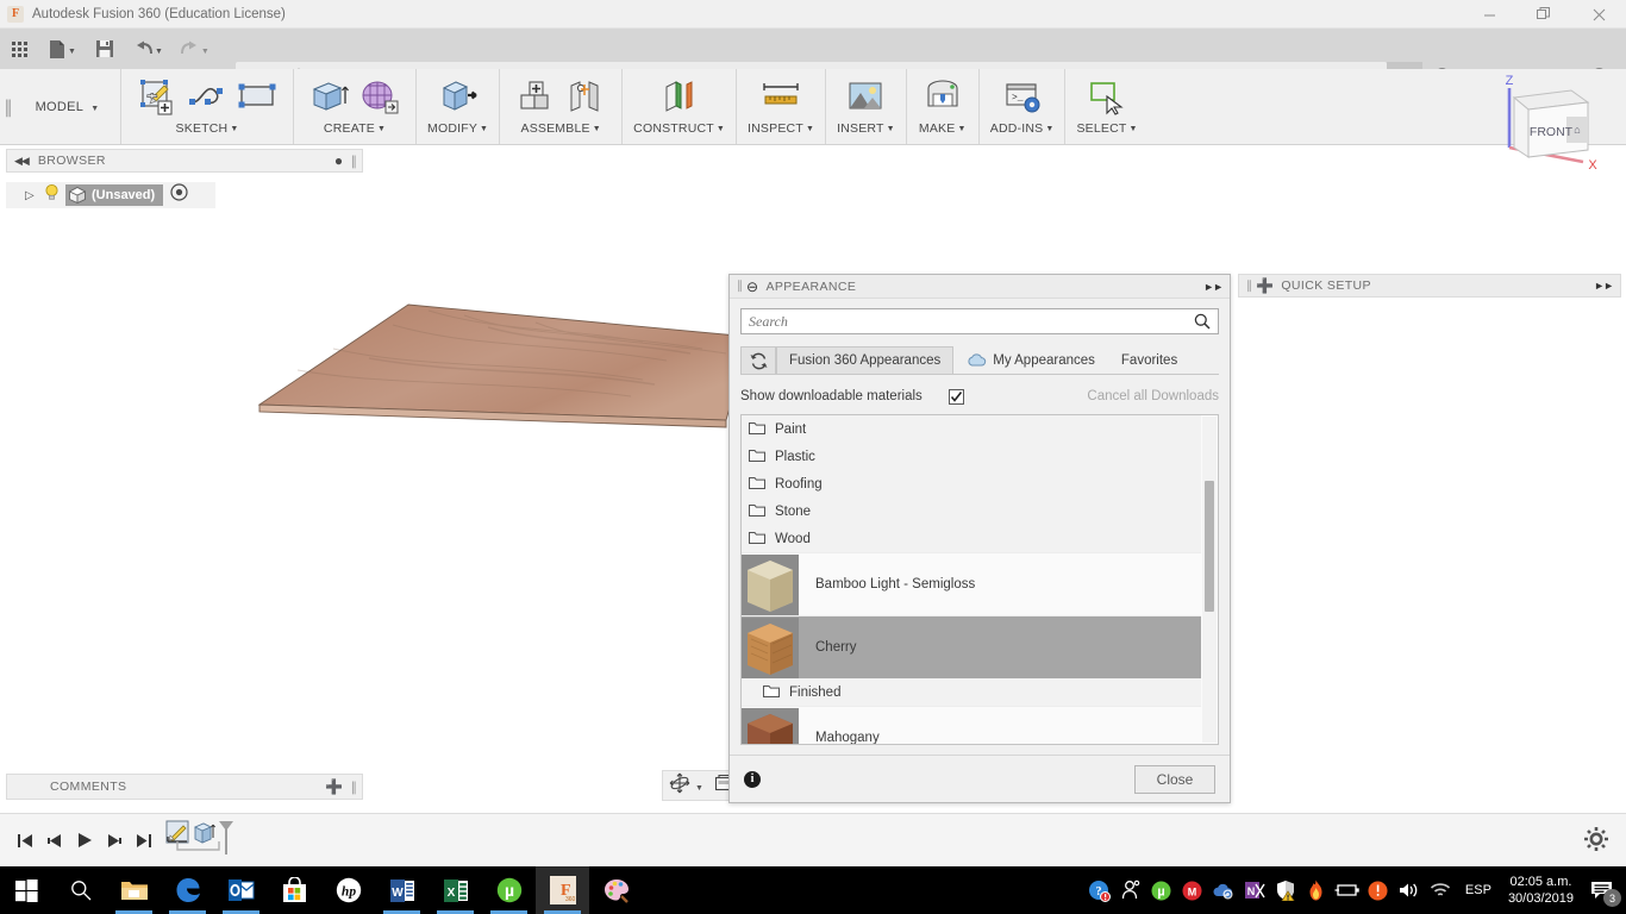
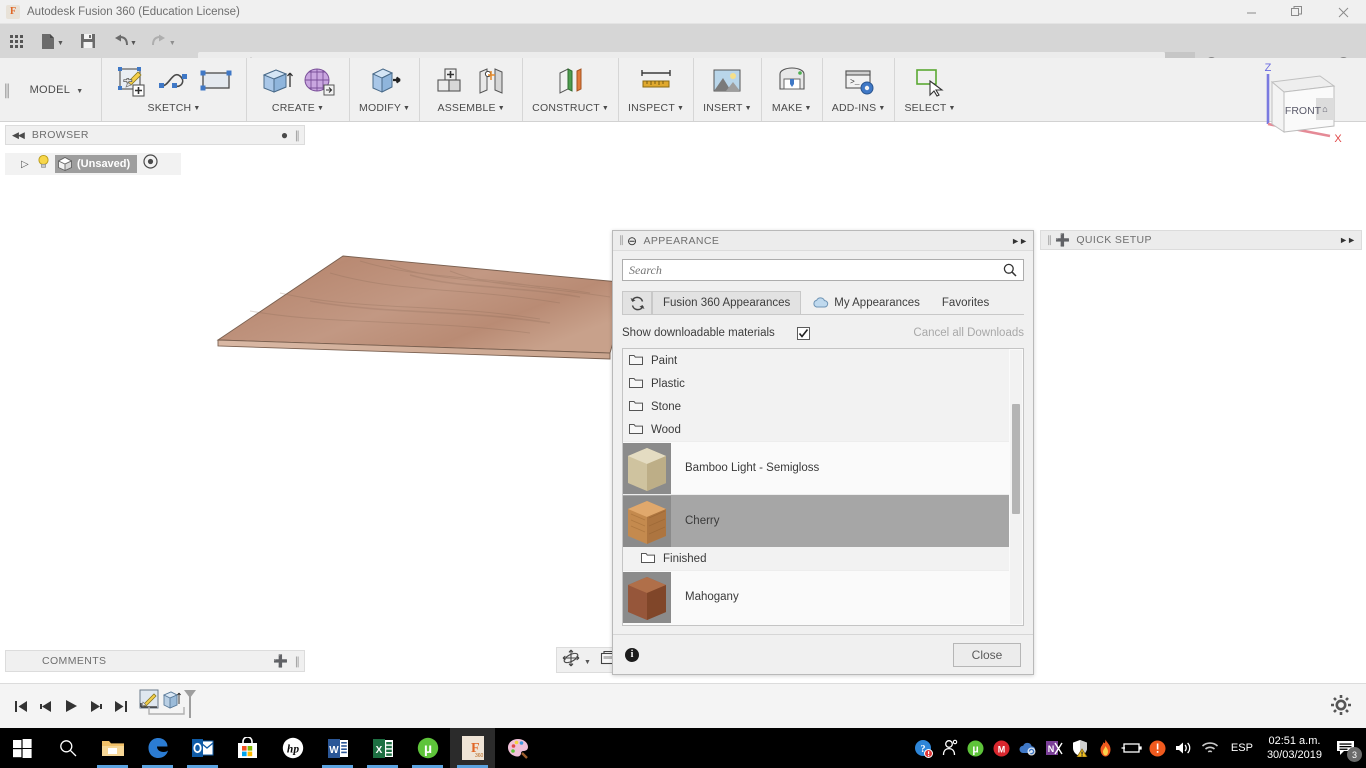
  F
  Autodesk Fusion 360 (Education License)
  ∥
  MODEL
  SKETCH
  CREATE
  MODIFY
  ASSEMBLE
  CONSTRUCT
  INSPECT
  INSERT
  MAKE
  >_
  ADD-INS
  SELECT
  Z
  X
  FRONT
  ⌂
  ◀◀
  BROWSER
  ●
  ∥
  ▷
  (Unsaved)
  COMMENTS
  ➕
  ∥
  ∥
  ⊖
  APPEARANCE
  ►►
  Search
  Fusion 360 Appearances
  My Appearances
  Favorites
  Show downloadable materials
  Cancel all Downloads
  Paint
  Plastic
- Roofing
  Stone
  Wood
  Bamboo Light - Semigloss
  Cherry
  Finished
  Mahogany
  i
  Close
  ∥
  ➕
  QUICK SETUP
  ►►
  hp
  W
  X
  µ
  F
  ?
  µ
  M
  N
  ESP
- 02:05 a.m.
+ 02:51 a.m.
  30/03/2019
  3
